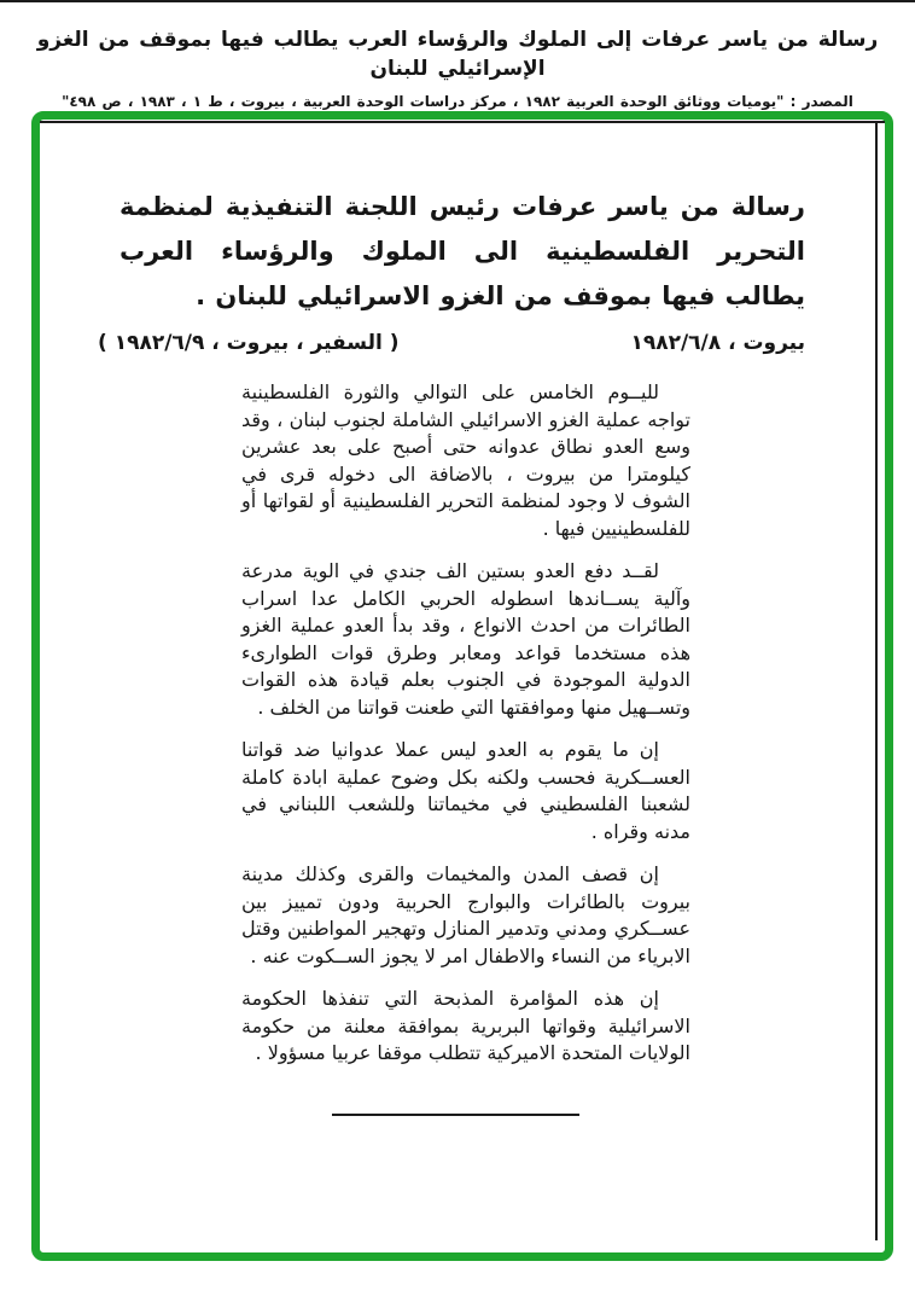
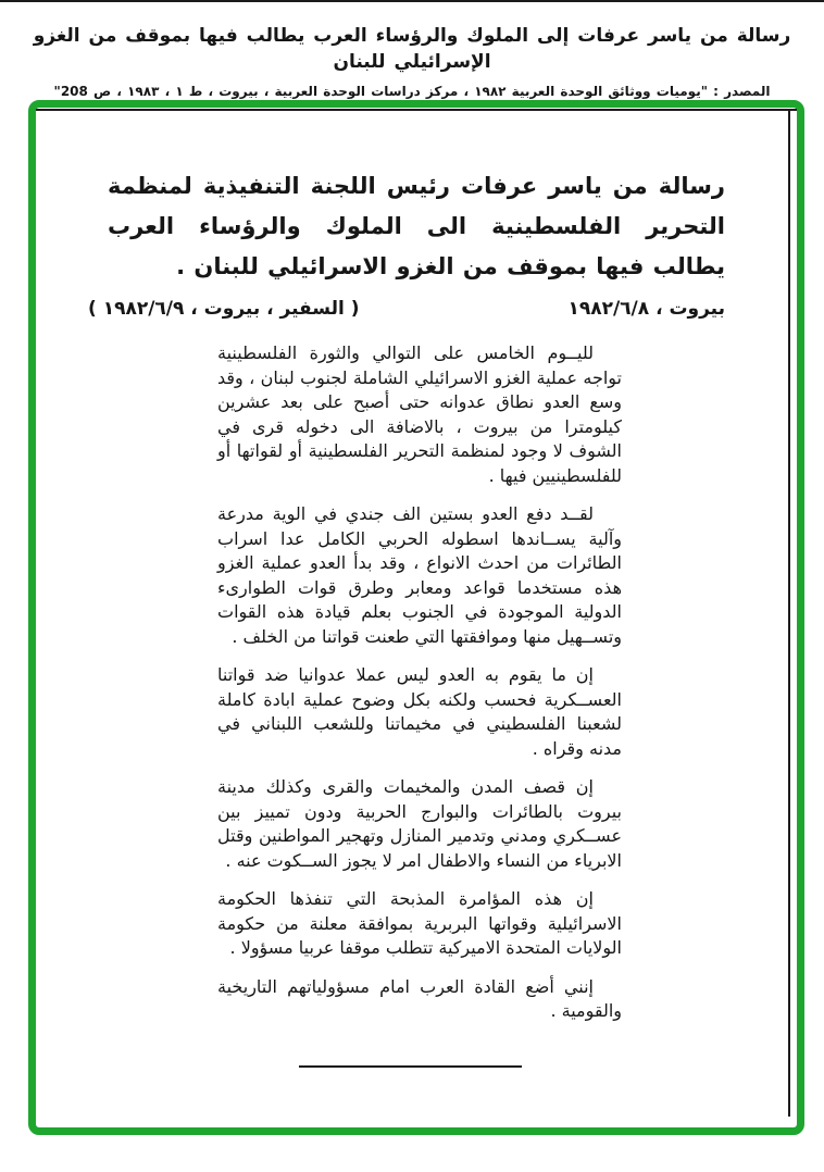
  رسالة من ياسر عرفات إلى الملوك والرؤساء العرب يطالب فيها بموقف من الغزو الإسرائيلي للبنان
- المصدر : "يوميات ووثائق الوحدة العربية ١٩٨٢ ، مركز دراسات الوحدة العربية ، بيروت ، ط ١ ، ١٩٨٣ ، ص ٤٩٨"
+ المصدر : "يوميات ووثائق الوحدة العربية ١٩٨٢ ، مركز دراسات الوحدة العربية ، بيروت ، ط ١ ، ١٩٨٣ ، ص 208"
  رسالة من ياسر عرفات رئيس اللجنة التنفيذية لمنظمة التحرير الفلسطينية الى الملوك والرؤساء العرب يطالب فيها بموقف من الغزو الاسرائيلي للبنان .
  بيروت ، ١٩٨٢/٦/٨
  ( السفير ، بيروت ، ١٩٨٢/٦/٩ )
  لليــوم الخامس على التوالي والثورة الفلسطينية تواجه عملية الغزو الاسرائيلي الشاملة لجنوب لبنان ، وقد وسع العدو نطاق عدوانه حتى أصبح على بعد عشرين كيلومترا من بيروت ، بالاضافة الى دخوله قرى في الشوف لا وجود لمنظمة التحرير الفلسطينية أو لقواتها أو للفلسطينيين فيها .
  لقــد دفع العدو بستين الف جندي في الوية مدرعة وآلية يســاندها اسطوله الحربي الكامل عدا اسراب الطائرات من احدث الانواع ، وقد بدأ العدو عملية الغزو هذه مستخدما قواعد ومعابر وطرق قوات الطوارىء الدولية الموجودة في الجنوب بعلم قيادة هذه القوات وتســهيل منها وموافقتها التي طعنت قواتنا من الخلف .
  إن ما يقوم به العدو ليس عملا عدوانيا ضد قواتنا العســكرية فحسب ولكنه بكل وضوح عملية ابادة كاملة لشعبنا الفلسطيني في مخيماتنا وللشعب اللبناني في مدنه وقراه .
  إن قصف المدن والمخيمات والقرى وكذلك مدينة بيروت بالطائرات والبوارج الحربية ودون تمييز بين عســكري ومدني وتدمير المنازل وتهجير المواطنين وقتل الابرياء من النساء والاطفال امر لا يجوز الســكوت عنه .
  إن هذه المؤامرة المذبحة التي تنفذها الحكومة الاسرائيلية وقواتها البربرية بموافقة معلنة من حكومة الولايات المتحدة الاميركية تتطلب موقفا عربيا مسؤولا .
+ إنني أضع القادة العرب امام مسؤولياتهم التاريخية والقومية .
